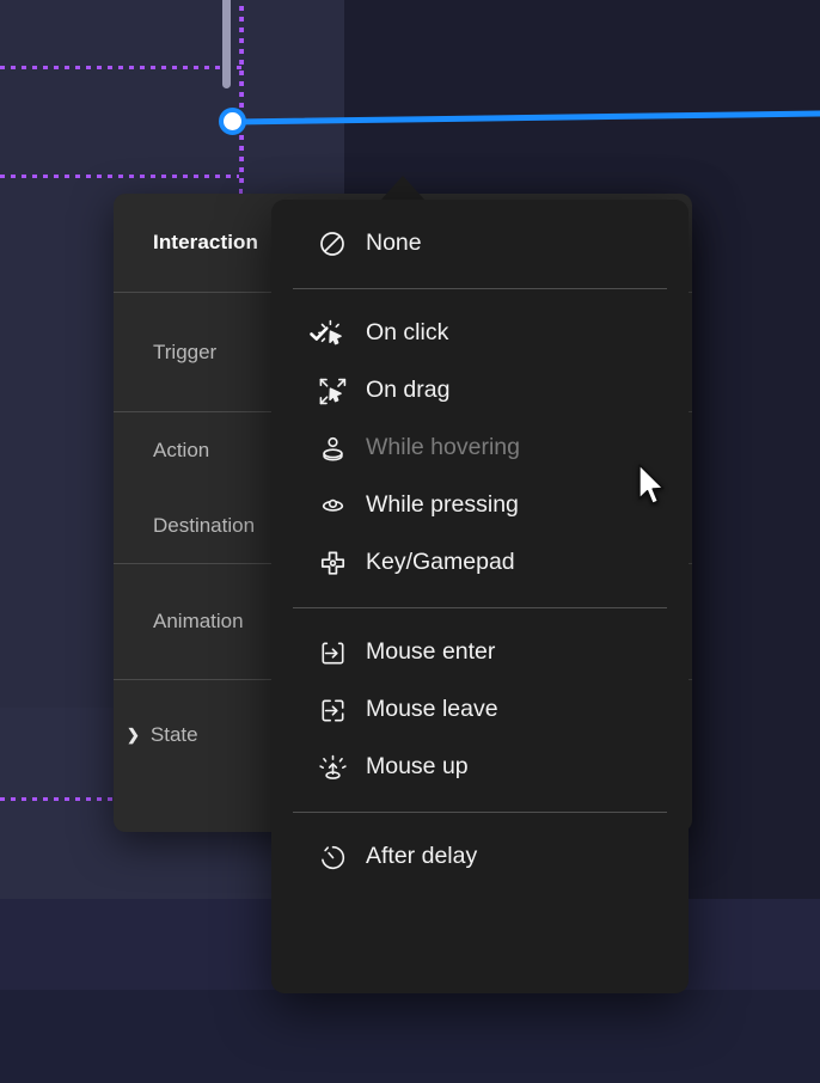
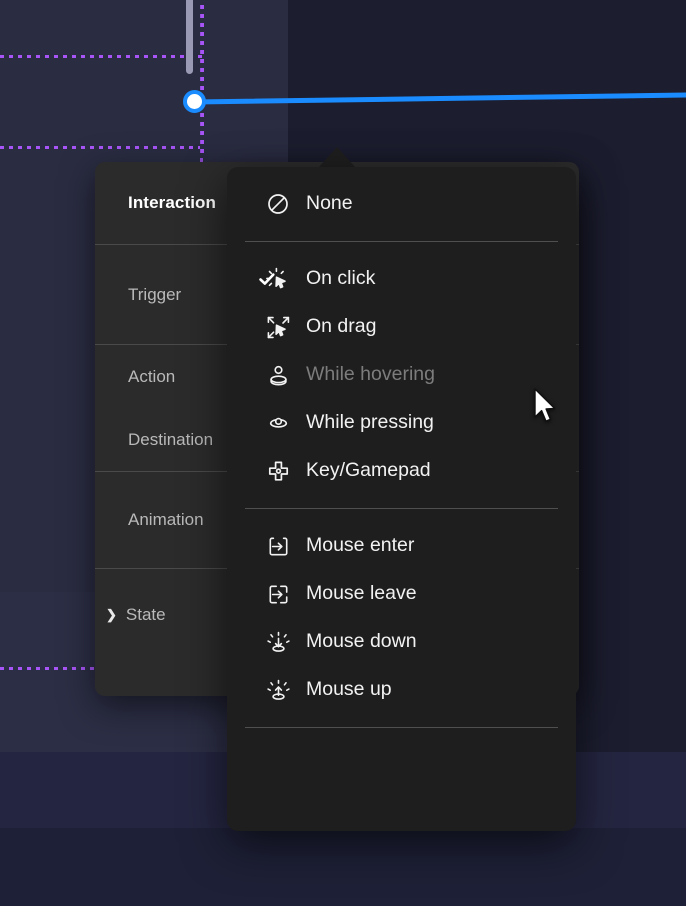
  Interaction
  Trigger
  Action
  Destination
  Animation
  ❯
  State
  None
  On click
  On drag
  While hovering
  While pressing
  Key/Gamepad
  Mouse enter
  Mouse leave
+ Mouse down
  Mouse up
- After delay
